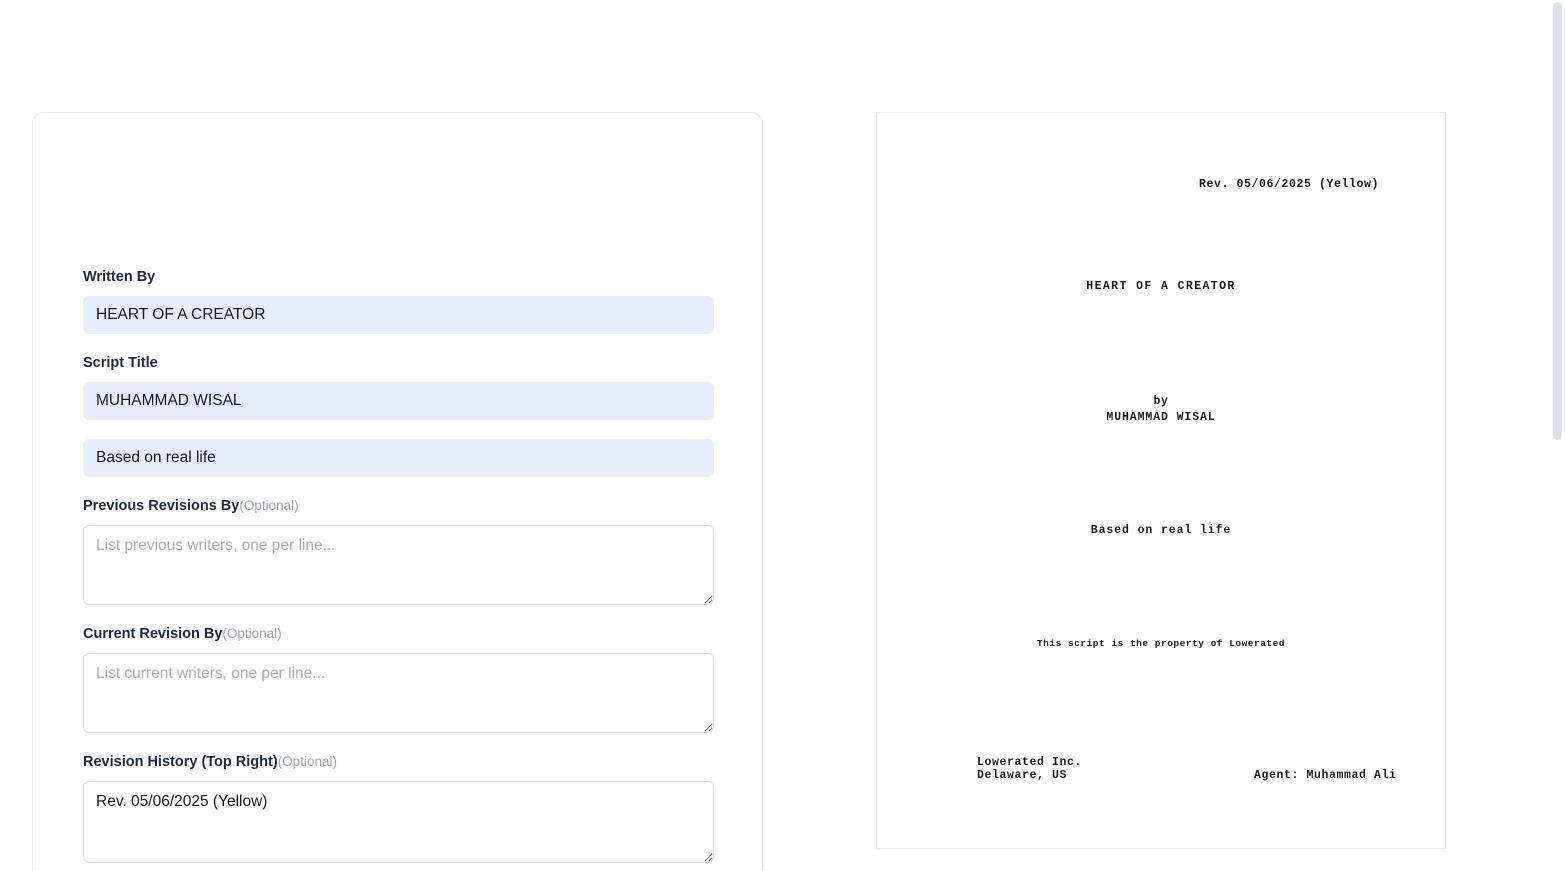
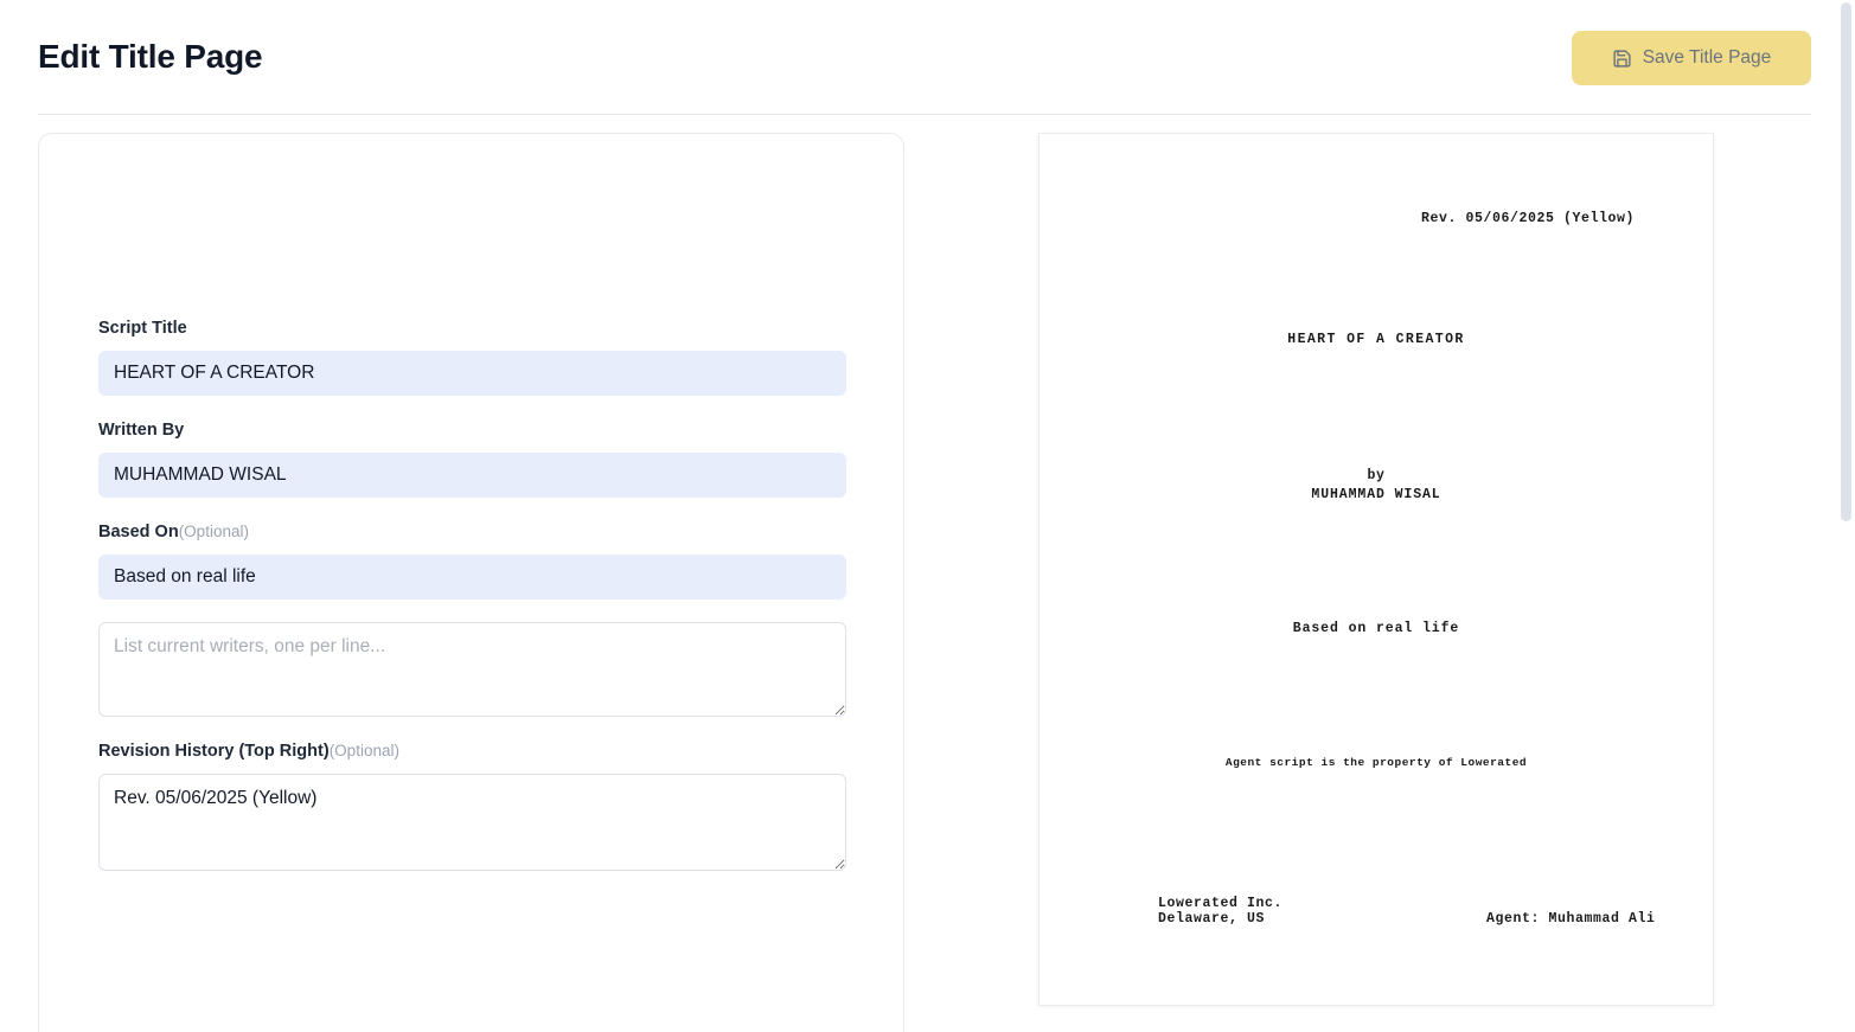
+ Edit Title Page
+ Save Title Page
- Written By
+ Script Title
  HEART OF A CREATOR
- Script Title
+ Written By
  MUHAMMAD WISAL
+ Based On(Optional)
  Based on real life
- Previous Revisions By(Optional)
- List previous writers, one per line...
- Current Revision By(Optional)
  List current writers, one per line...
  Revision History (Top Right)(Optional)
  Rev. 05/06/2025 (Yellow)
  Rev. 05/06/2025 (Yellow)
  HEART OF A CREATOR
  by
  MUHAMMAD WISAL
  Based on real life
- This script is the property of Lowerated
+ Agent script is the property of Lowerated
  Lowerated Inc.
  Delaware, US
  Agent: Muhammad Ali
